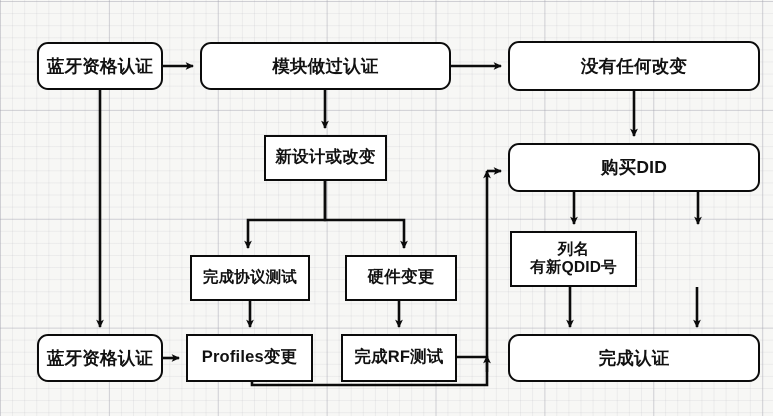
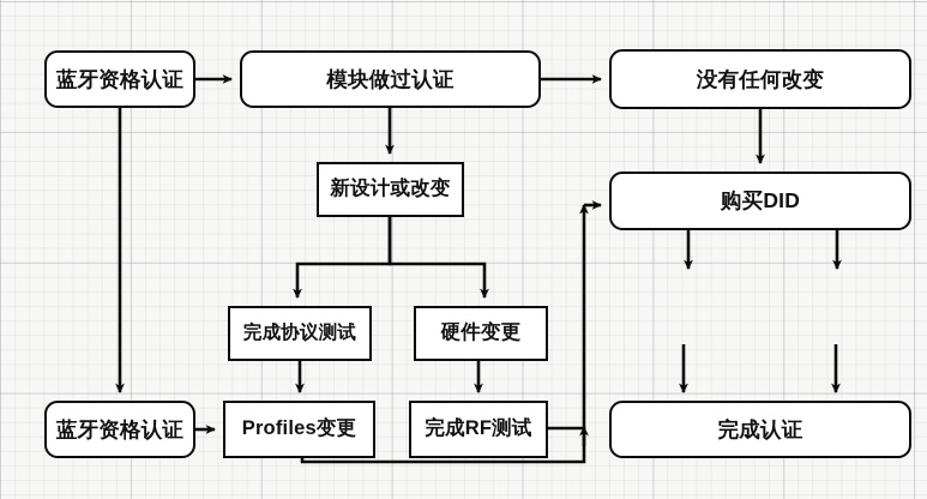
  蓝牙资格认证
  模块做过认证
  没有任何改变
  新设计或改变
  购买DID
  完成协议测试
  硬件变更
- 列名
- 有新QDID号
  蓝牙资格认证
  Profiles变更
  完成RF测试
  完成认证
